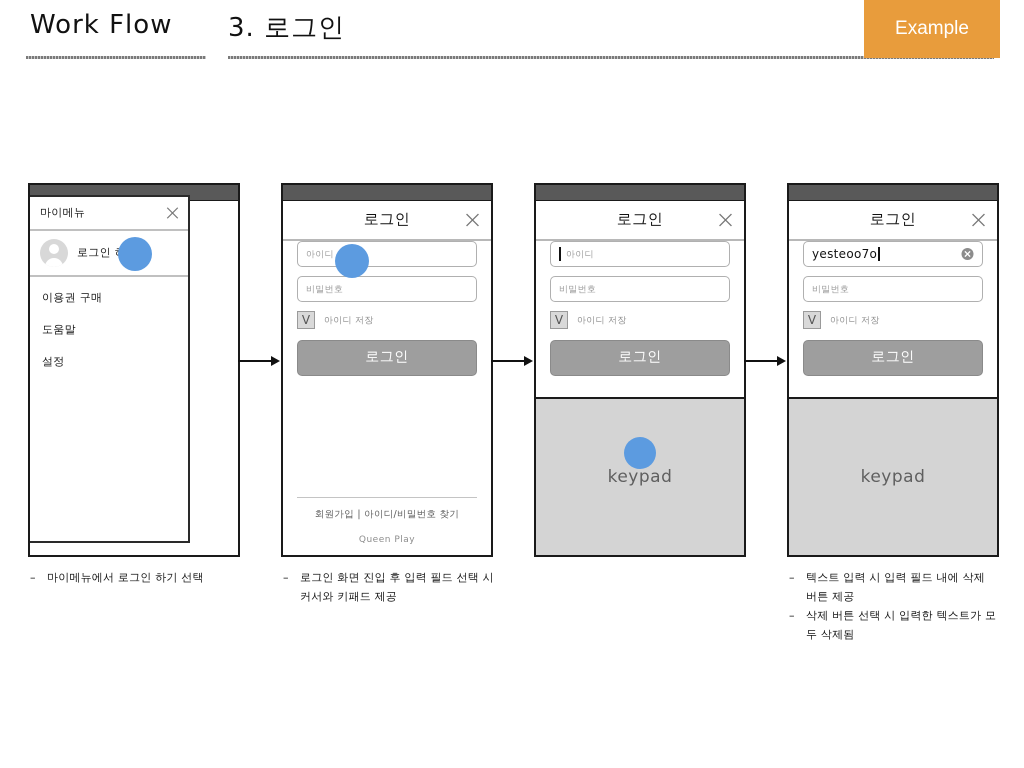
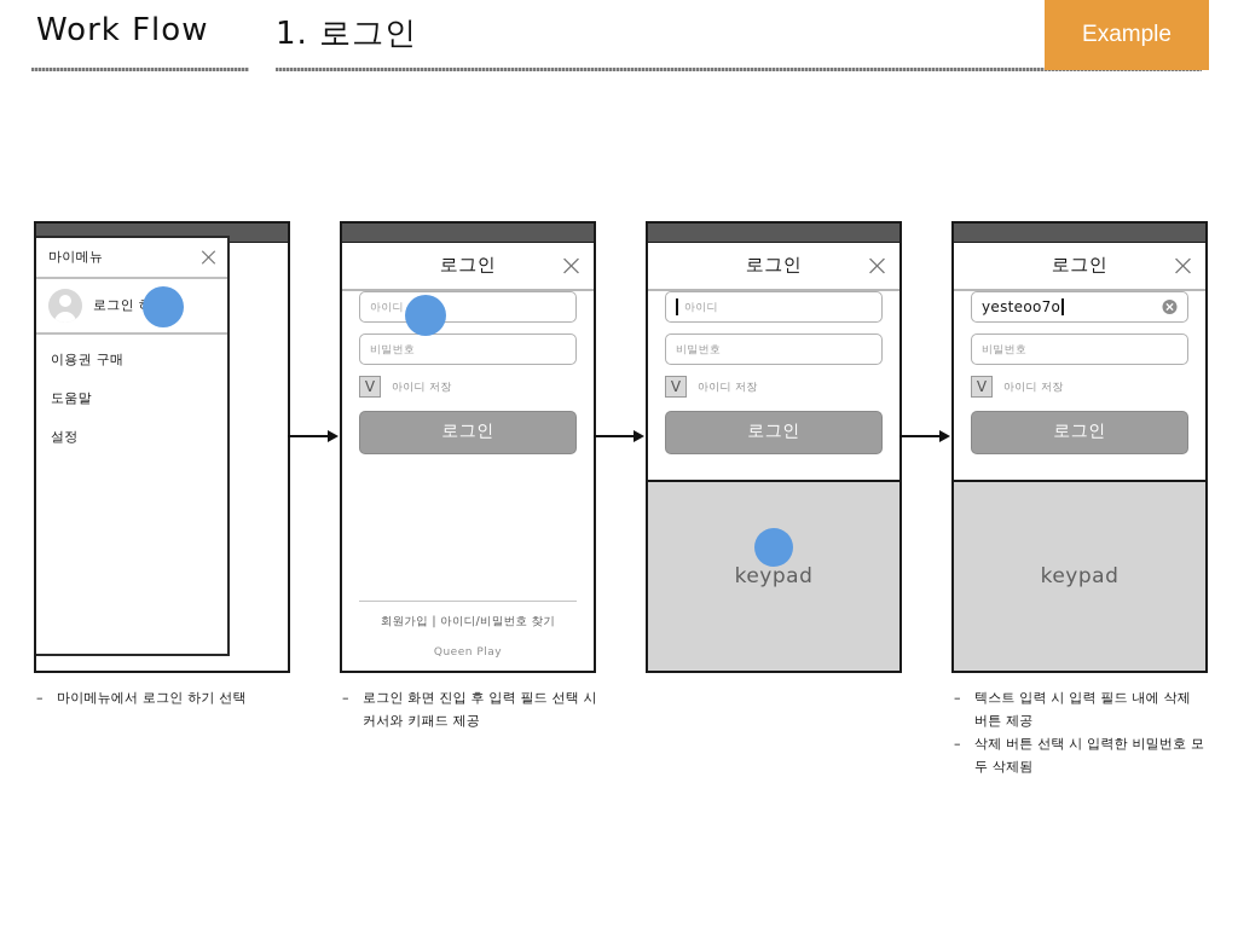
  Work Flow
- 3. 로그인
+ 1. 로그인
  Example
  마이메뉴
  이용권 구매
  도움말
  설정
  로그인
  아이디
  비밀번호
  V
  아이디 저장
  로그인
  회원가입 | 아이디/비밀번호 찾기
  Queen Play
  로그인
  아이디
  비밀번호
  V
  아이디 저장
  로그인
  keypad
  로그인
  yesteoo7o
  비밀번호
  V
  아이디 저장
  로그인
  keypad
  –
  마이메뉴에서 로그인 하기 선택
  –
  로그인 화면 진입 후 입력 필드 선택 시 커서와 키패드 제공
  –
  텍스트 입력 시 입력 필드 내에 삭제 버튼 제공
  –
- 삭제 버튼 선택 시 입력한 텍스트가 모두 삭제됨
+ 삭제 버튼 선택 시 입력한 비밀번호 모두 삭제됨
